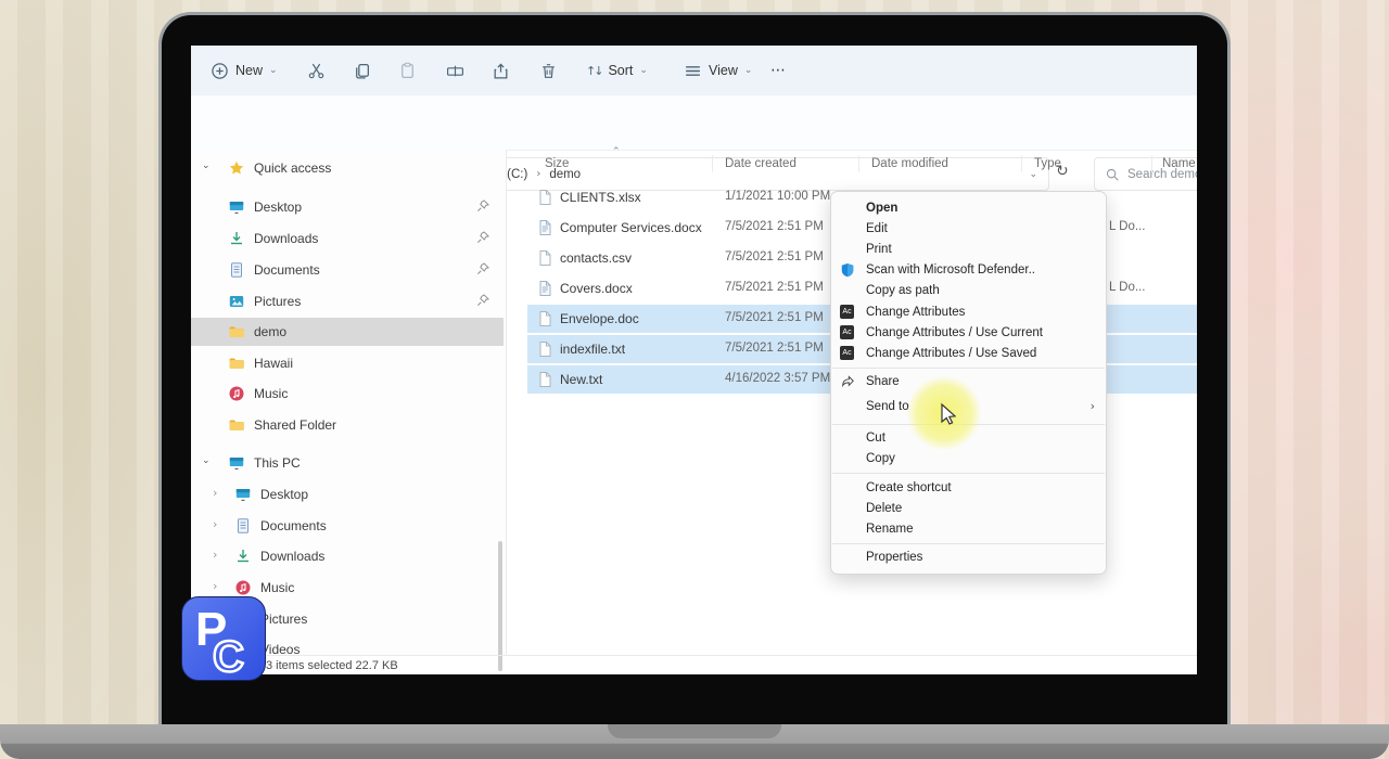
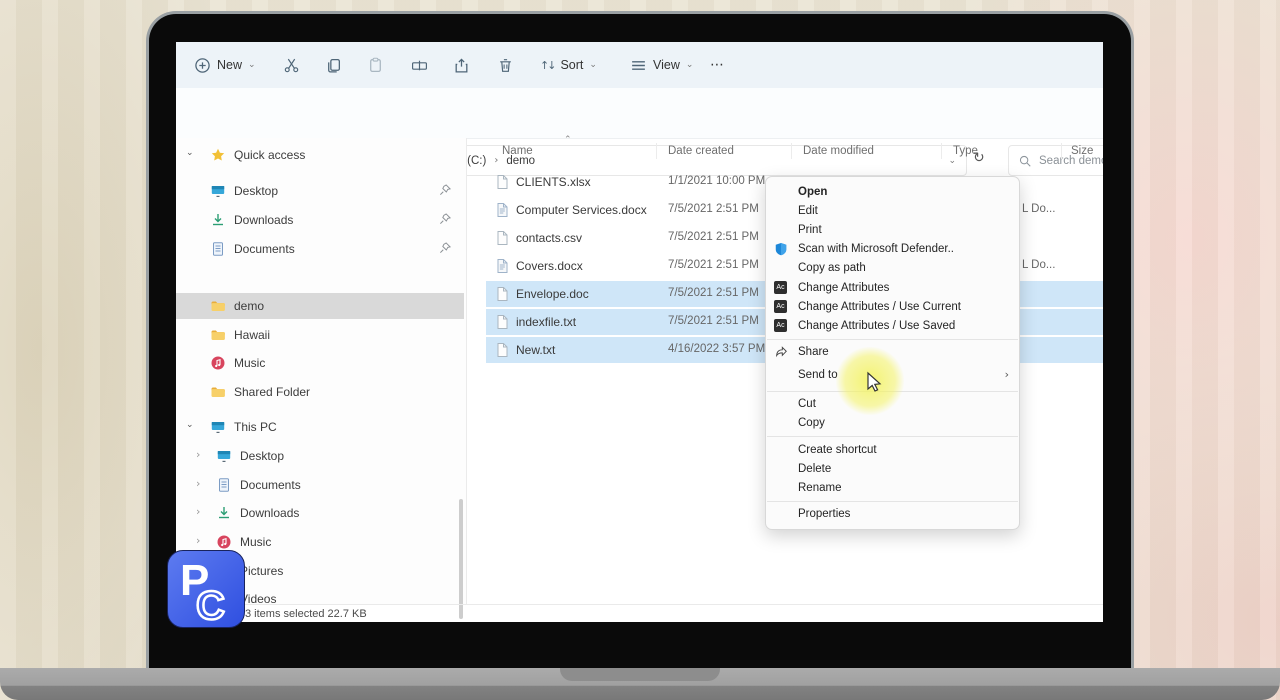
  New
  ⌄
  ↑↓
  Sort
  ⌄
  View
  ⌄
  ⋯
  ›
  demo
  ⌄
  ↻
  Search dem
  ⌄
  Quick access
  Desktop
  Downloads
  Documents
- Pictures
  demo
  Hawaii
  Music
  Shared Folder
  ⌄
  This PC
  ›
  Desktop
  ›
  Documents
  ›
  Downloads
  ›
  Music
  ictures
  ideos
- Size
+ Name
  ⌃
  Date created
  Date modified
  Type
- Name
+ Size
  CLIENTS.xlsx
  1/1/2021 10:00 PM
  Computer Services.docx
  7/5/2021 2:51 PM
  L Do...
  contacts.csv
  7/5/2021 2:51 PM
  Covers.docx
  7/5/2021 2:51 PM
  L Do...
  Envelope.doc
  7/5/2021 2:51 PM
  indexfile.txt
  7/5/2021 2:51 PM
  New.txt
  4/16/2022 3:57 PM
  3 items selected 22.7 KB
  Open
  Edit
  Print
  Scan with Microsoft Defender..
  Copy as path
  Change Attributes
  Change Attributes / Use Current
  Change Attributes / Use Saved
  Share
  Send to
  ›
  Cut
  Copy
  Create shortcut
  Delete
  Rename
  Properties
  P
  C
